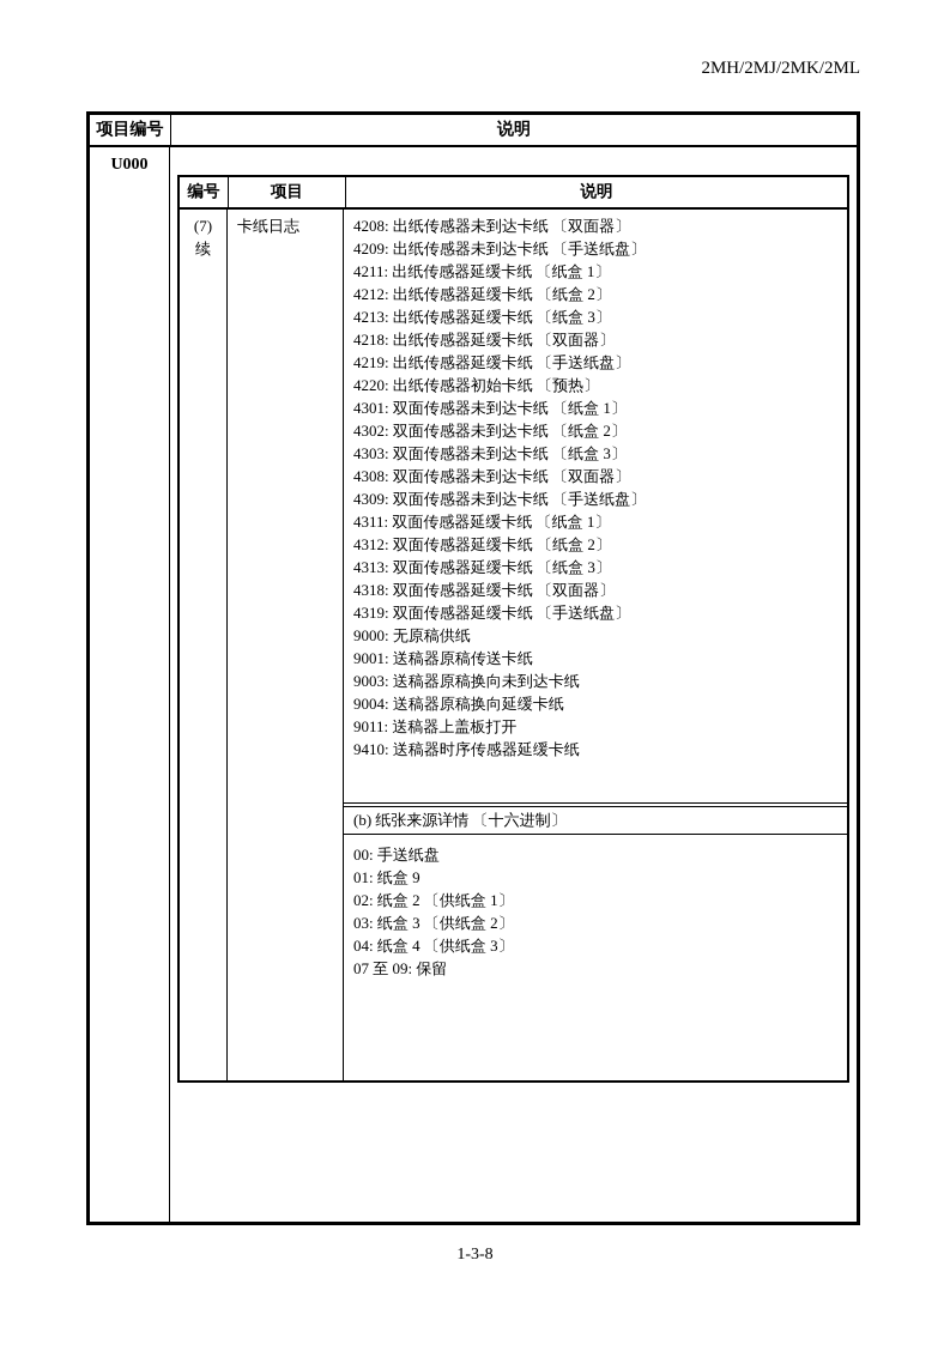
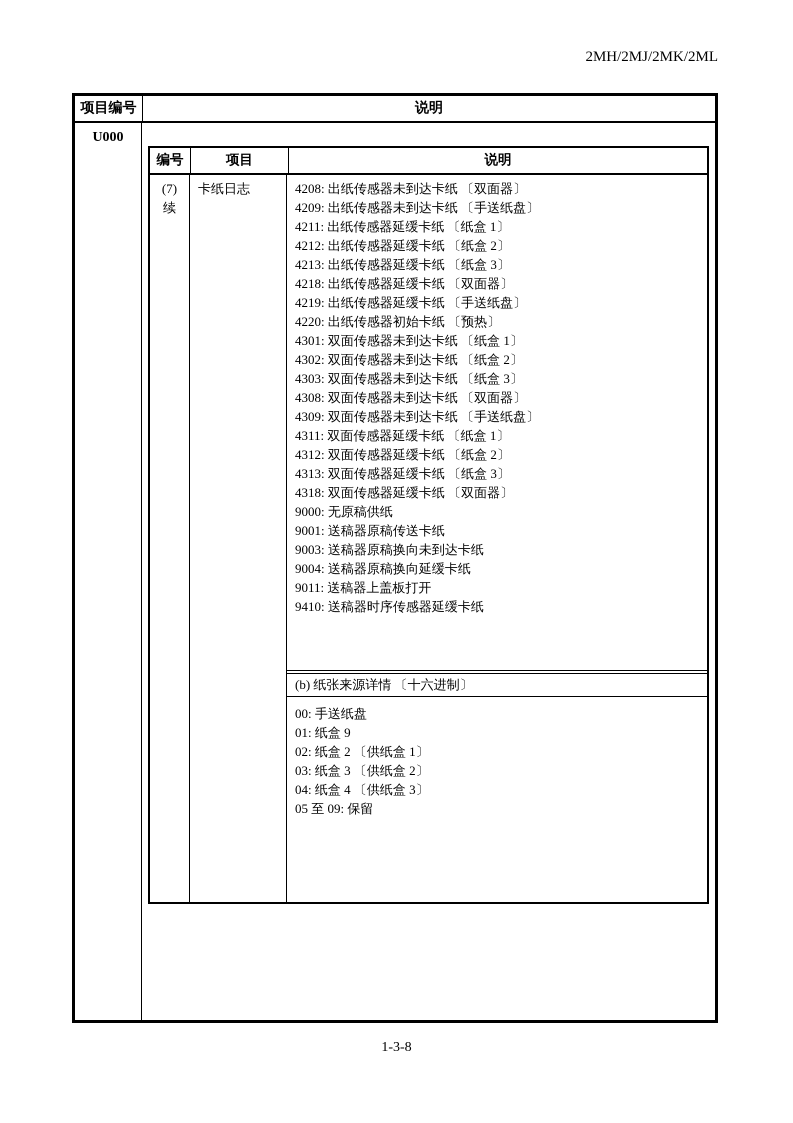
  2MH/2MJ/2MK/2ML
  项目编号
  说明
  U000
  编号
  项目
  说明
  (7)
  续
  卡纸日志
  4208: 出纸传感器未到达卡纸 〔双面器〕
  4209: 出纸传感器未到达卡纸 〔手送纸盘〕
  4211: 出纸传感器延缓卡纸 〔纸盒 1〕
  4212: 出纸传感器延缓卡纸 〔纸盒 2〕
  4213: 出纸传感器延缓卡纸 〔纸盒 3〕
  4218: 出纸传感器延缓卡纸 〔双面器〕
  4219: 出纸传感器延缓卡纸 〔手送纸盘〕
  4220: 出纸传感器初始卡纸 〔预热〕
  4301: 双面传感器未到达卡纸 〔纸盒 1〕
  4302: 双面传感器未到达卡纸 〔纸盒 2〕
  4303: 双面传感器未到达卡纸 〔纸盒 3〕
  4308: 双面传感器未到达卡纸 〔双面器〕
  4309: 双面传感器未到达卡纸 〔手送纸盘〕
  4311: 双面传感器延缓卡纸 〔纸盒 1〕
  4312: 双面传感器延缓卡纸 〔纸盒 2〕
  4313: 双面传感器延缓卡纸 〔纸盒 3〕
  4318: 双面传感器延缓卡纸 〔双面器〕
- 4319: 双面传感器延缓卡纸 〔手送纸盘〕
  9000: 无原稿供纸
  9001: 送稿器原稿传送卡纸
  9003: 送稿器原稿换向未到达卡纸
  9004: 送稿器原稿换向延缓卡纸
  9011: 送稿器上盖板打开
  9410: 送稿器时序传感器延缓卡纸
  (b) 纸张来源详情 〔十六进制〕
  00: 手送纸盘
  01: 纸盒 9
  02: 纸盒 2 〔供纸盒 1〕
  03: 纸盒 3 〔供纸盒 2〕
  04: 纸盒 4 〔供纸盒 3〕
- 07 至 09: 保留
+ 05 至 09: 保留
  1-3-8
